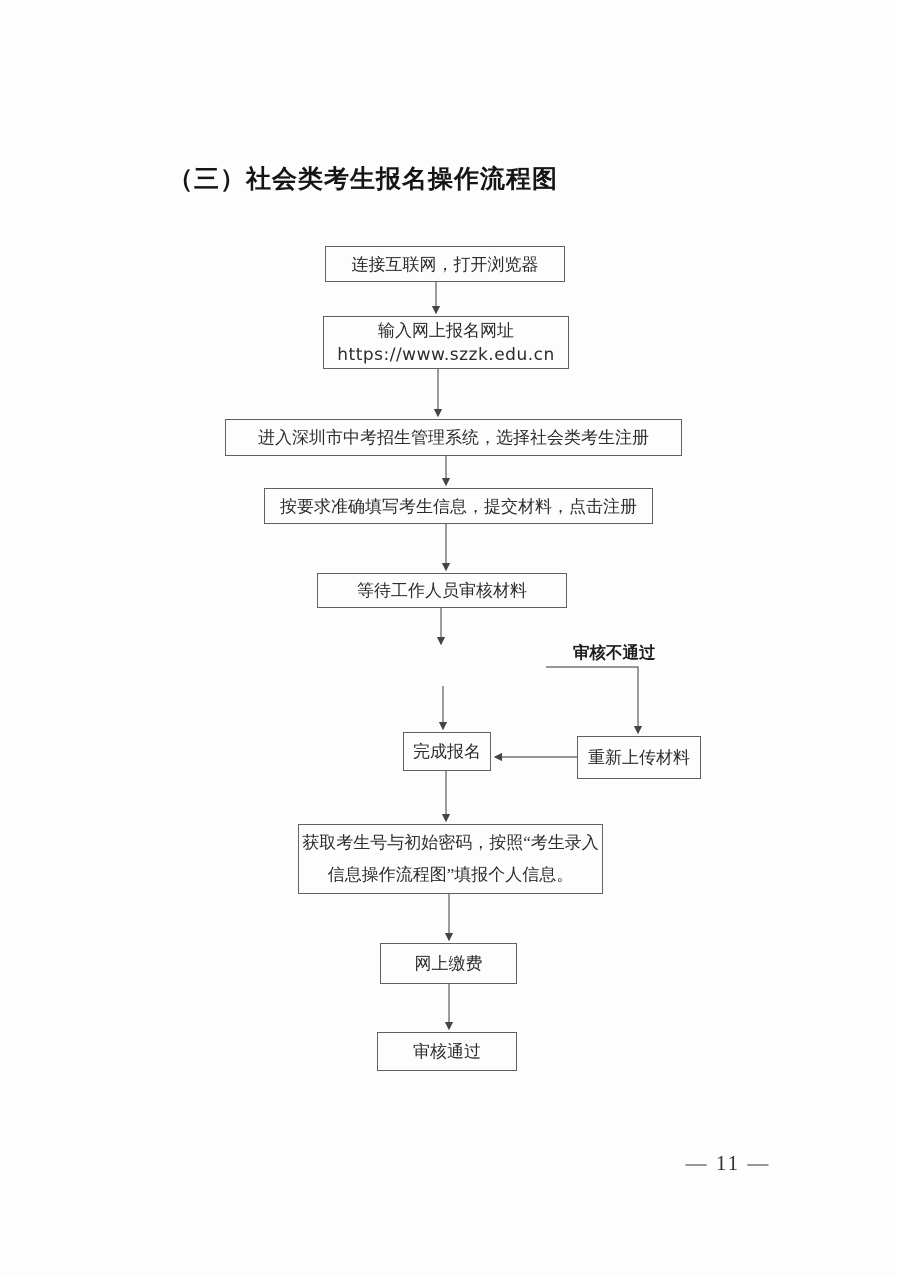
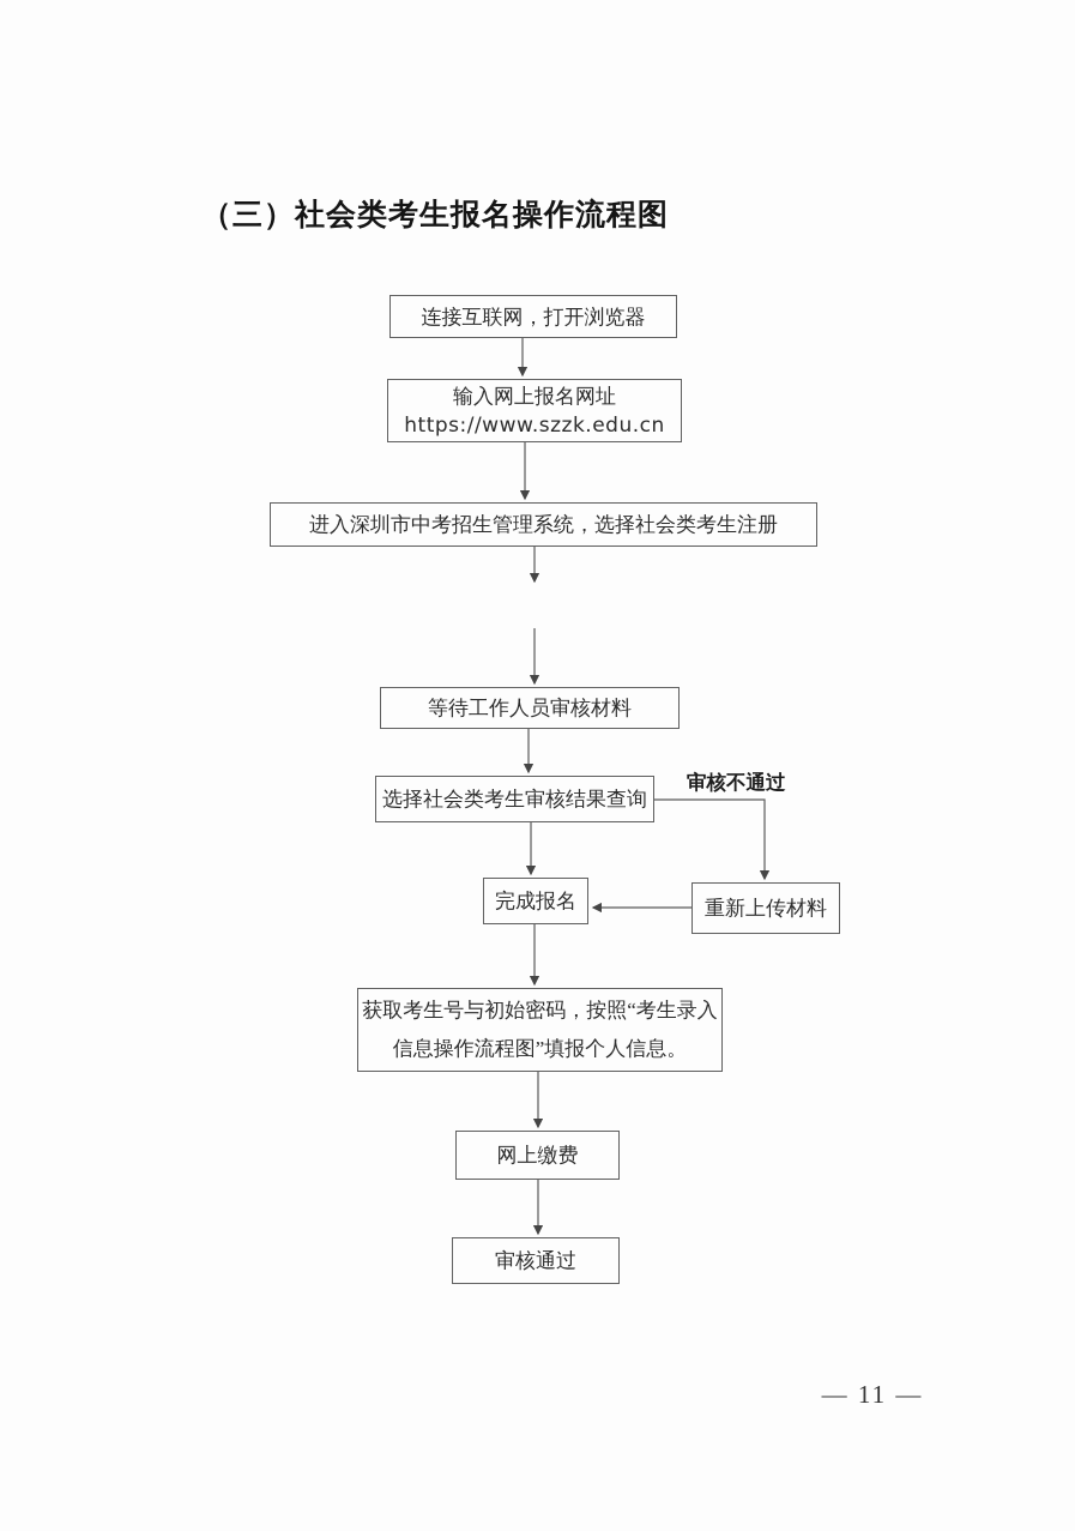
  （三）社会类考生报名操作流程图
  连接互联网，打开浏览器
  输入网上报名网址
  https://www.szzk.edu.cn
  进入深圳市中考招生管理系统，选择社会类考生注册
- 按要求准确填写考生信息，提交材料，点击注册
  等待工作人员审核材料
+ 选择社会类考生审核结果查询
  完成报名
  重新上传材料
  获取考生号与初始密码，按照“考生录入
  信息操作流程图”填报个人信息。
  网上缴费
  审核通过
  审核不通过
  — 11 —
